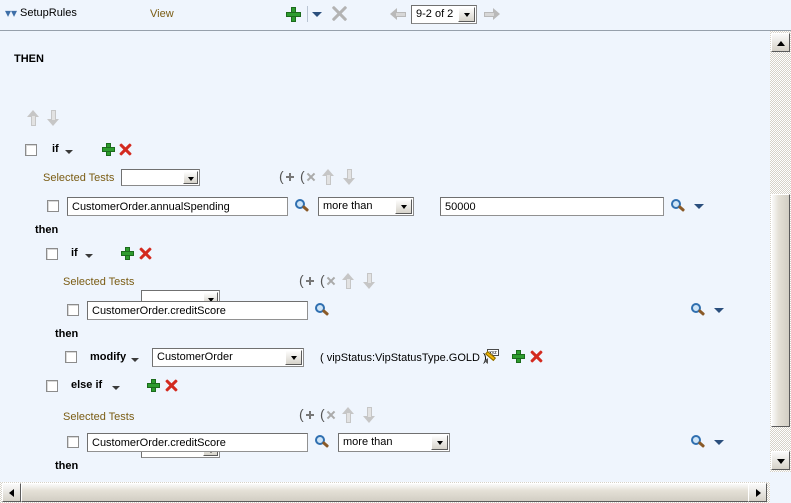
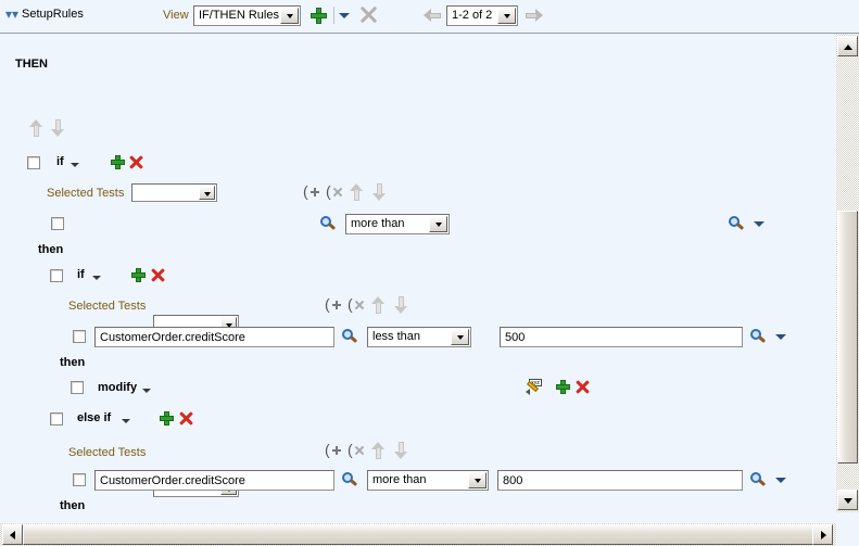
  ▾▾
  SetupRules
  View
+ IF/THEN Rules
- 9-2 of 2
+ 1-2 of 2
  THEN
  if
  Selected Tests
  (
  (
- CustomerOrder.annualSpending
  more than
- 50000
  then
  if
  Selected Tests
  (
  (
  CustomerOrder.creditScore
+ less than
+ 500
  then
  modify
- CustomerOrder
- ( vipStatus:VipStatusType.GOLD )
  else if
  Selected Tests
  (
  (
  CustomerOrder.creditScore
  more than
+ 800
  then
